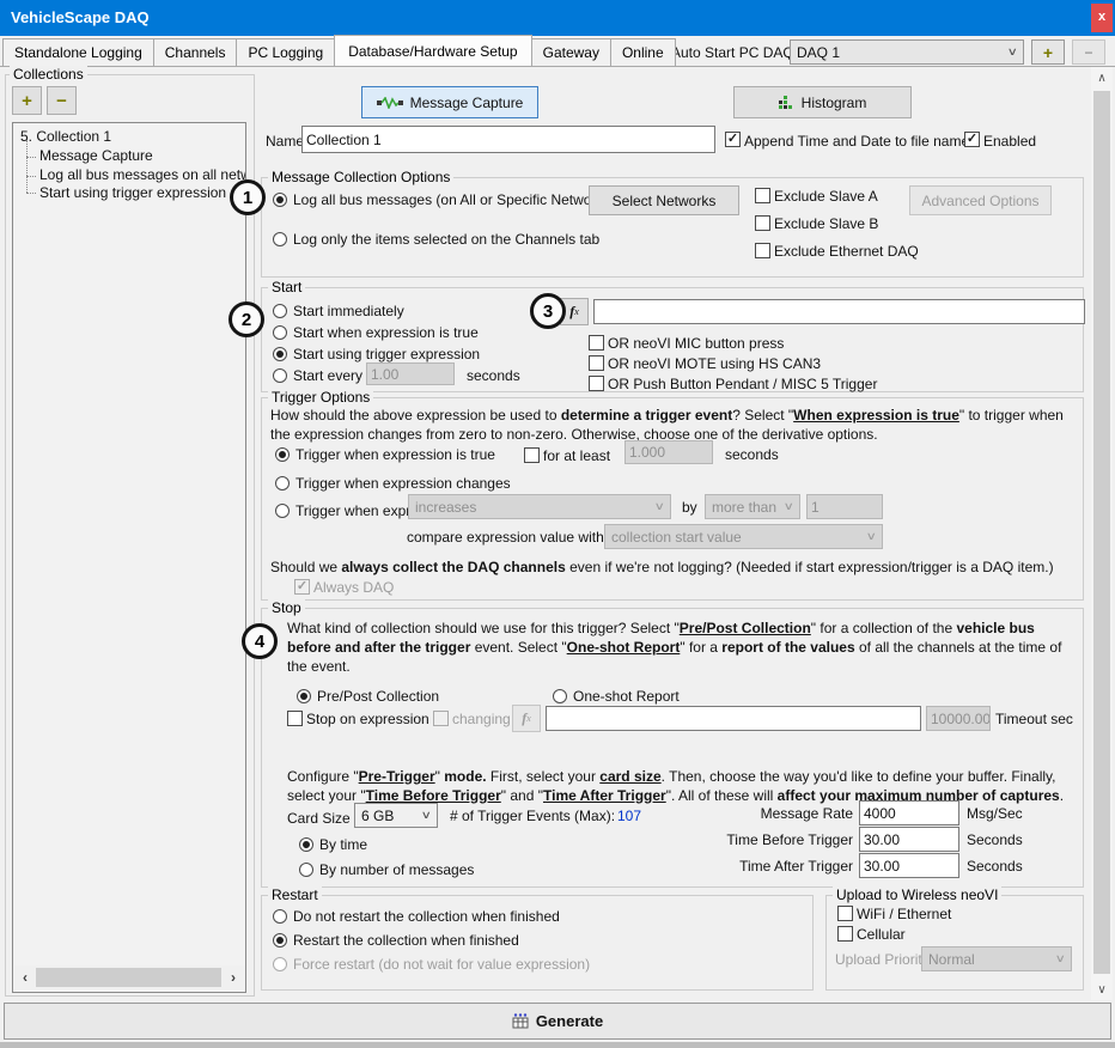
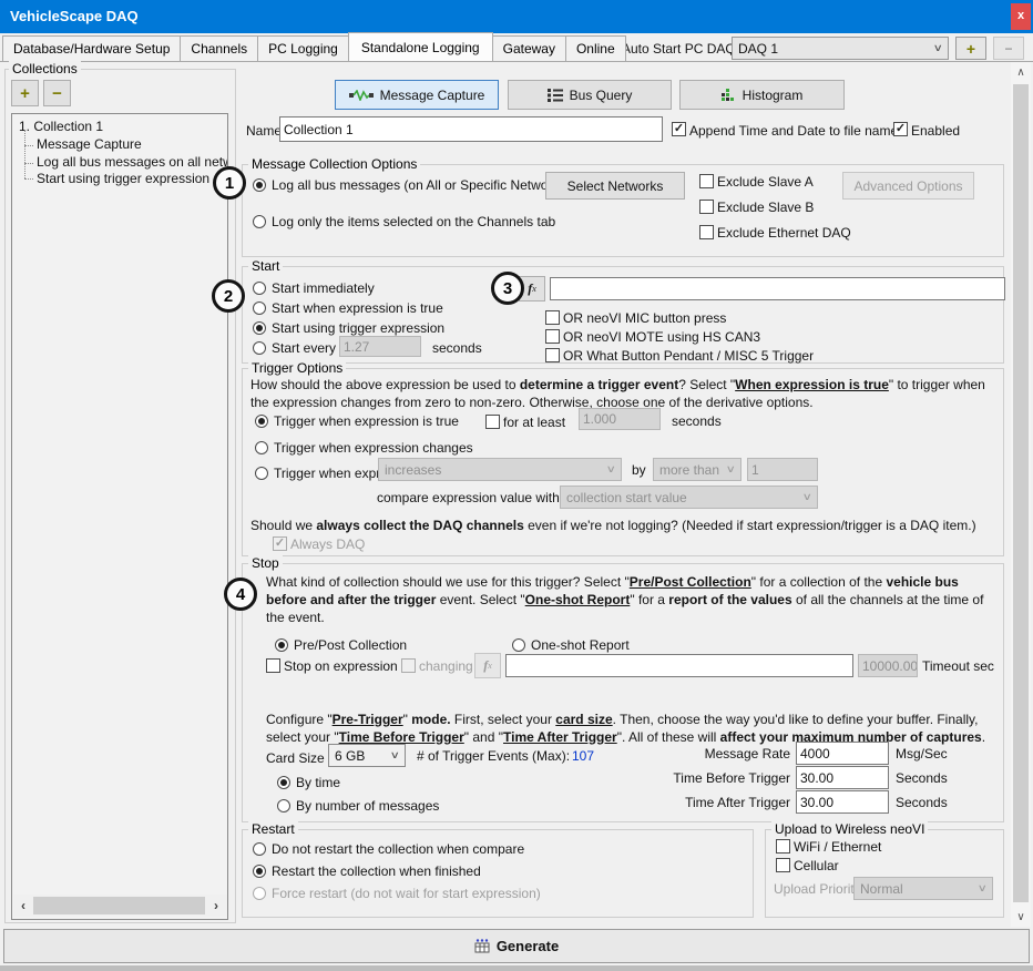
  VehicleScape DAQ
  x
- Standalone Logging
+ Database/Hardware Setup
  Channels
  PC Logging
- Database/Hardware Setup
+ Standalone Logging
  Gateway
  Online
  Auto Start PC DA
  DAQ 1
  ∨
  +
  −
  Collections
  +
  −
- 5. Collection 1
+ 1. Collection 1
  Message Capture
  Log all bus messages on all net
  Start using trigger expression
  ‹
  ›
  Message Capture
+ Bus Query
  Histogram
  Name
  Collection 1
  ✓
  Append Time and Date to file nam
  ✓
  Enabled
  Message Collection Options
  Log all bus messages (on All or Specific Netw
  Log only the items selected on the Channels tab
  Select Networks
  Exclude Slave A
  Exclude Slave B
  Exclude Ethernet DAQ
  Advanced Options
  Start
  Start immediately
  Start when expression is true
  Start using trigger expression
  Start every
- 1.00
+ 1.27
  seconds
  f
  x
  OR neoVI MIC button press
  OR neoVI MOTE using HS CAN3
- OR Push Button Pendant / MISC 5 Trigger
+ OR What Button Pendant / MISC 5 Trigger
  Trigger Options
  How should the above expression be used to determine a trigger event? Select "When expression is true" to trigger when the expression changes from zero to non-zero. Otherwise, choose one of the derivative options.
  Trigger when expression is true
  for at least
  1.000
  seconds
  Trigger when expression changes
  increases
  ∨
  by
  more than
  ∨
  1
  compare expression value with
  collection start value
  ∨
  Should we always collect the DAQ channels even if we're not logging? (Needed if start expression/trigger is a DAQ item.)
  ✓
  Always DAQ
  Stop
  What kind of collection should we use for this trigger? Select "Pre/Post Collection" for a collection of the vehicle bus before and after the trigger event. Select "One-shot Report" for a report of the values of all the channels at the time of the event.
  Pre/Post Collection
  One-shot Report
  Stop on expression
  changing
  f
  x
  10000.00
  Timeout sec
  Configure "Pre-Trigger" mode. First, select your card size. Then, choose the way you'd like to define your buffer. Finally, select your "Time Before Trigger" and "Time After Trigger". All of these will affect your maximum number of captures.
  Card Size
  6 GB
  ∨
  # of Trigger Events (Max):
  107
  By time
  By number of messages
  Message Rate
  4000
  Msg/Sec
  Time Before Trigger
  30.00
  Seconds
  Time After Trigger
  30.00
  Seconds
  Restart
- Do not restart the collection when finished
+ Do not restart the collection when compare
  Restart the collection when finished
- Force restart (do not wait for value expression)
+ Force restart (do not wait for start expression)
  Upload to Wireless neoVI
  WiFi / Ethernet
  Cellular
  Upload Priori
  Normal
  ∨
  ∧
  ∨
  Generate
  1
  2
  3
  4
